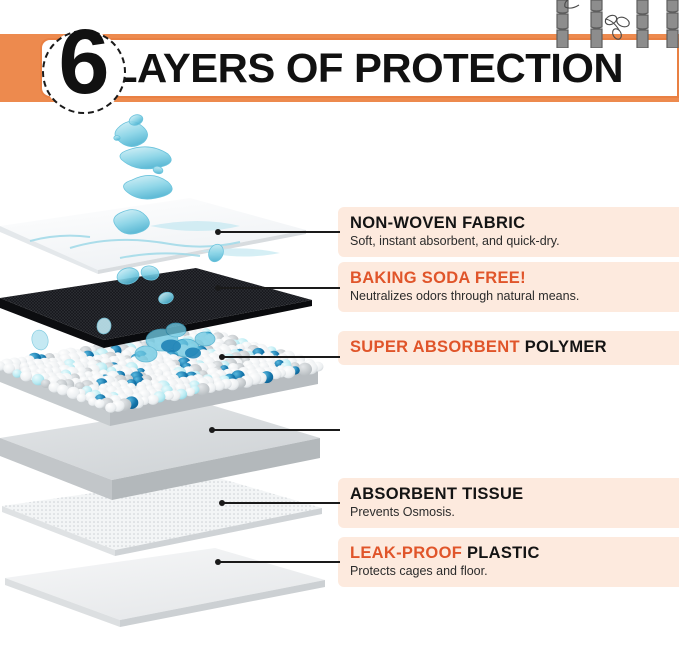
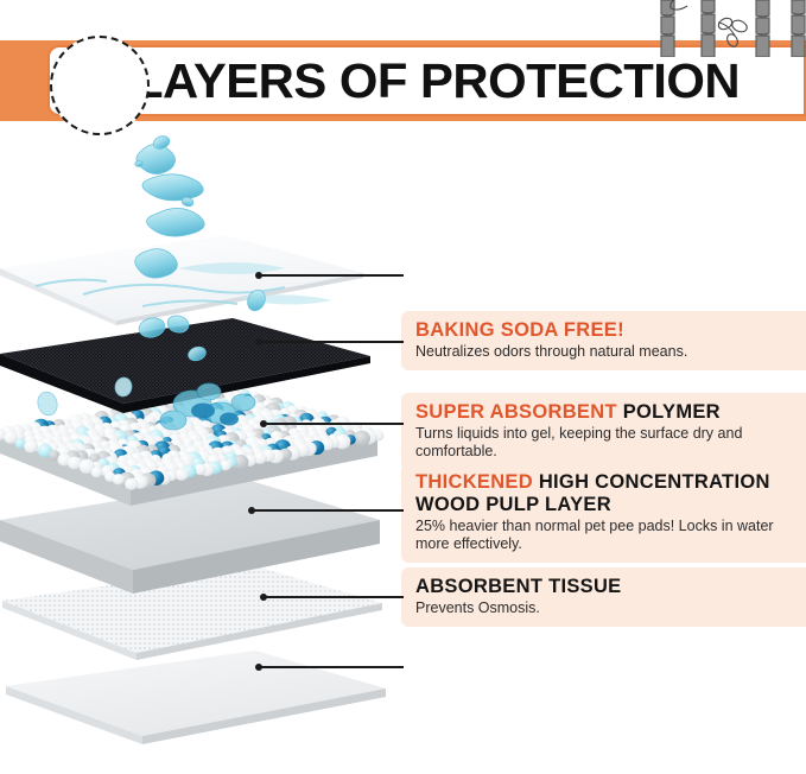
  AYERS OF PROTECTION
- 6
- NON-WOVEN FABRIC
- Soft, instant absorbent, and quick-dry.
  BAKING SODA FREE!
  Neutralizes odors through natural means.
  SUPER ABSORBENT POLYMER
+ Turns liquids into gel, keeping the surface dry and comfortable.
+ THICKENED HIGH CONCENTRATION
+ WOOD PULP LAYER
+ 25% heavier than normal pet pee pads! Locks in water more effectively.
  ABSORBENT TISSUE
  Prevents Osmosis.
- LEAK-PROOF PLASTIC
- Protects cages and floor.
